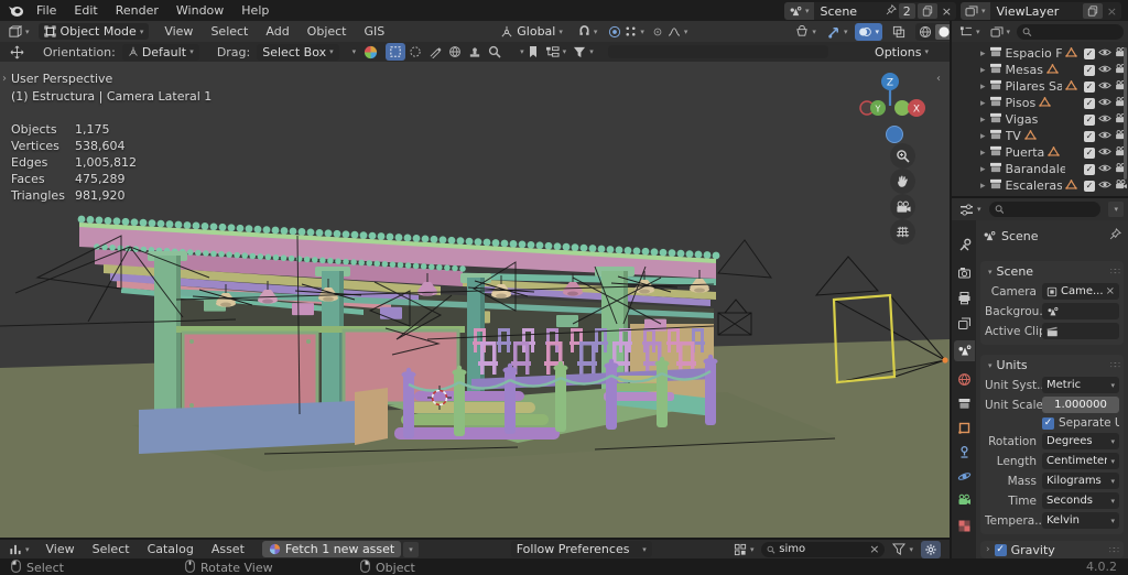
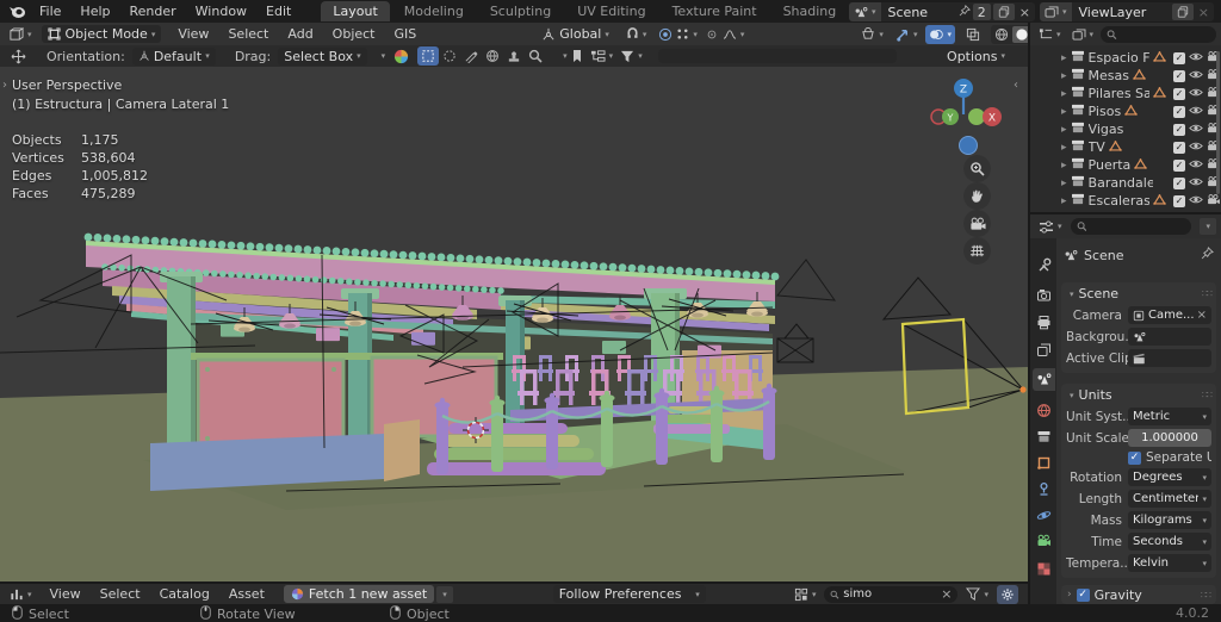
  File
- Edit
+ Help
  Render
  Window
- Help
+ Edit
+ Layout
+ Modeling
+ Sculpting
+ UV Editing
+ Texture Paint
+ Shading
  ▾
  Scene
  2
  ×
  ▾
  ViewLayer
  ×
  ▾
  Object Mode
  ▾
  View
  Select
  Add
  Object
  GIS
  Global
  ▾
  ▾
  ▾
  ▾
  ▾
  ▾
  ▾
  Orientation:
  Default
  ▾
  Drag:
  Select Box
  ▾
  ▾
  ▾
  ▾
  ▾
  Options
  ▾
  User Perspective
  (1) Estructura | Camera Lateral 1
  Objects
  1,175
  Vertices
  538,604
  Edges
  1,005,812
  Faces
  475,289
- Triangles
- 981,920
  ›
  ‹
  Z
  Y
  X
  ▾
  ▾
  ▸
  Espacio F
  ✓
  ▸
  Mesas
  ✓
  ▸
  Pilares Sa
  ✓
  ▸
  Pisos
  ✓
  ▸
  Vigas
  ✓
  ▸
  TV
  ✓
  ▸
  Puerta
  ✓
  ▸
  Barandale
  ✓
  ▸
  Escaleras
  ✓
  ▾
  ▾
  Scene
  ▾
  Scene
  ∷∷
  Camera
  Came...
  ×
  Backgrou.
  Active Cli
  ▾
  Units
  ∷∷
  Unit Syst.
  Metric
  ▾
  Unit Scale
  1.000000
  ✓
  Separate U
  Rotation
  Degrees
  ▾
  Length
  Centimeter
  ▾
  Mass
  Kilograms
  ▾
  Time
  Seconds
  ▾
  Tempera..
  Kelvin
  ▾
  ›
  ✓
  Gravity
  ∷∷
  ▾
  View
  Select
  Catalog
  Asset
  Fetch 1 new asset
  ▾
  Follow Preferences
  ▾
  ▾
  simo
  ×
  ▾
  Select
  Rotate View
  Object
  4.0.2
